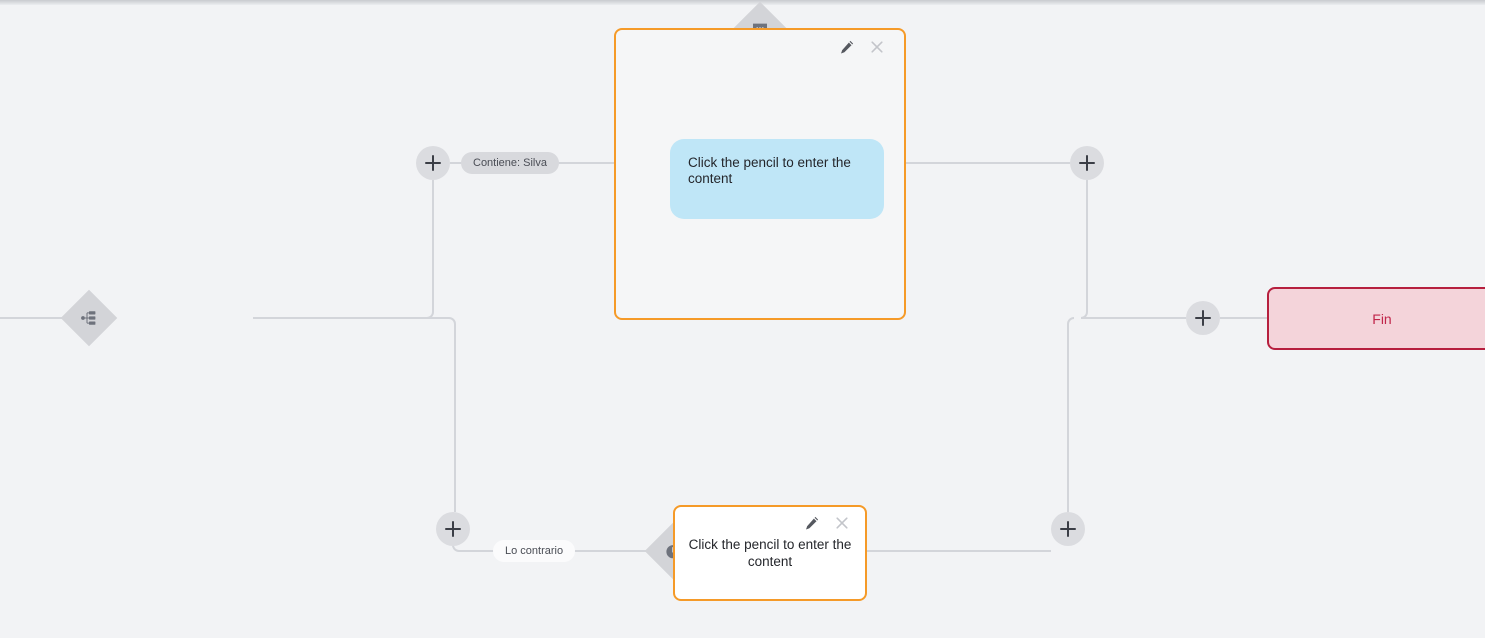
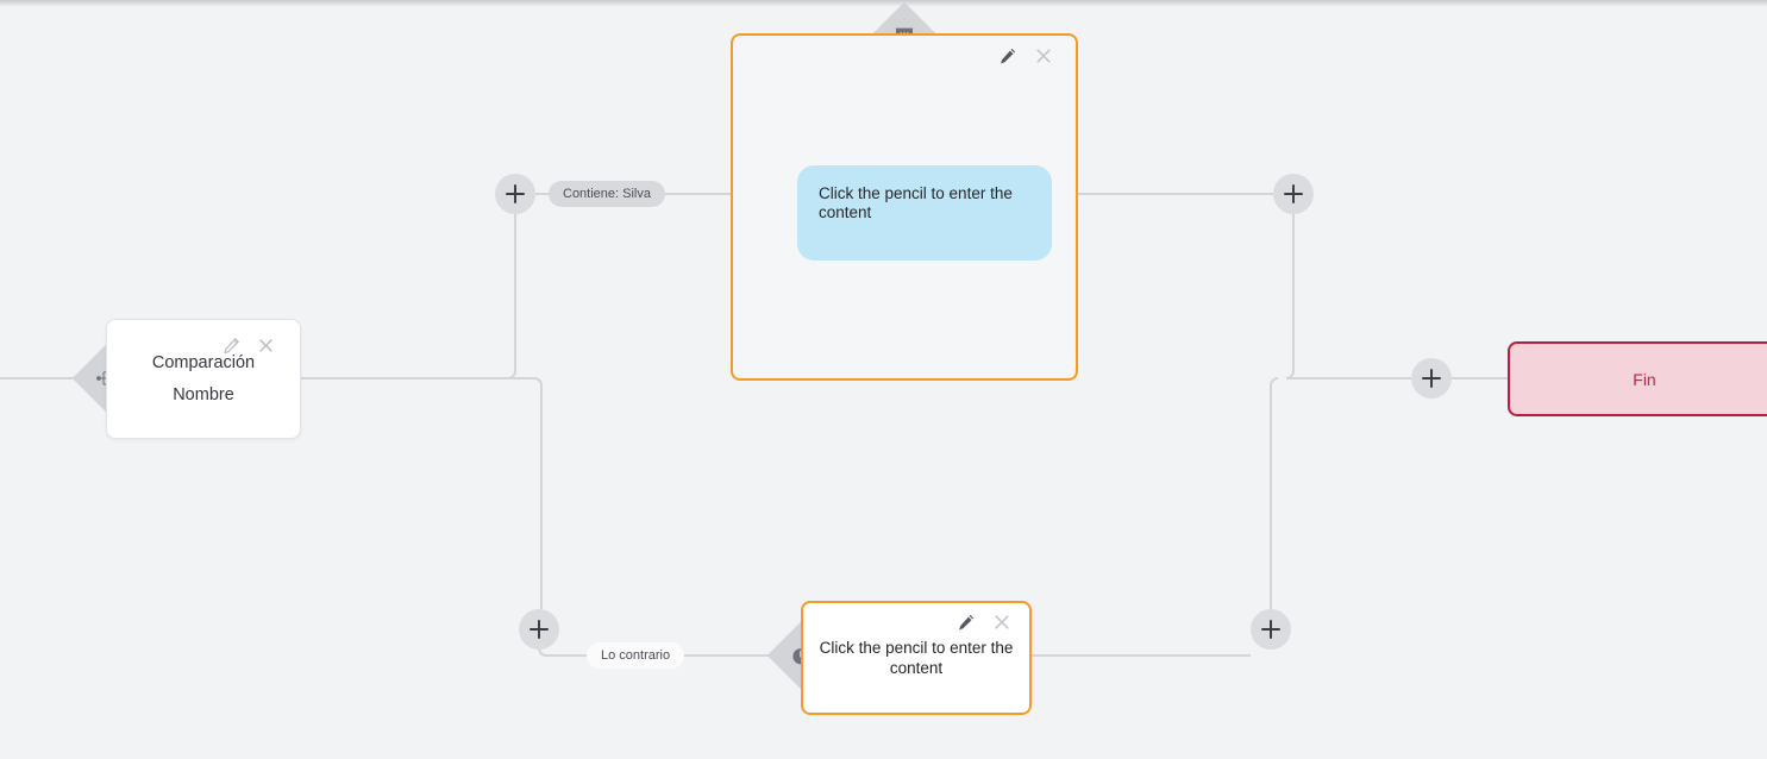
  Contiene: Silva
  Lo contrario
+ Comparación
+ Nombre
  Click the pencil to enter the content
  Click the pencil to enter the content
  Fin
